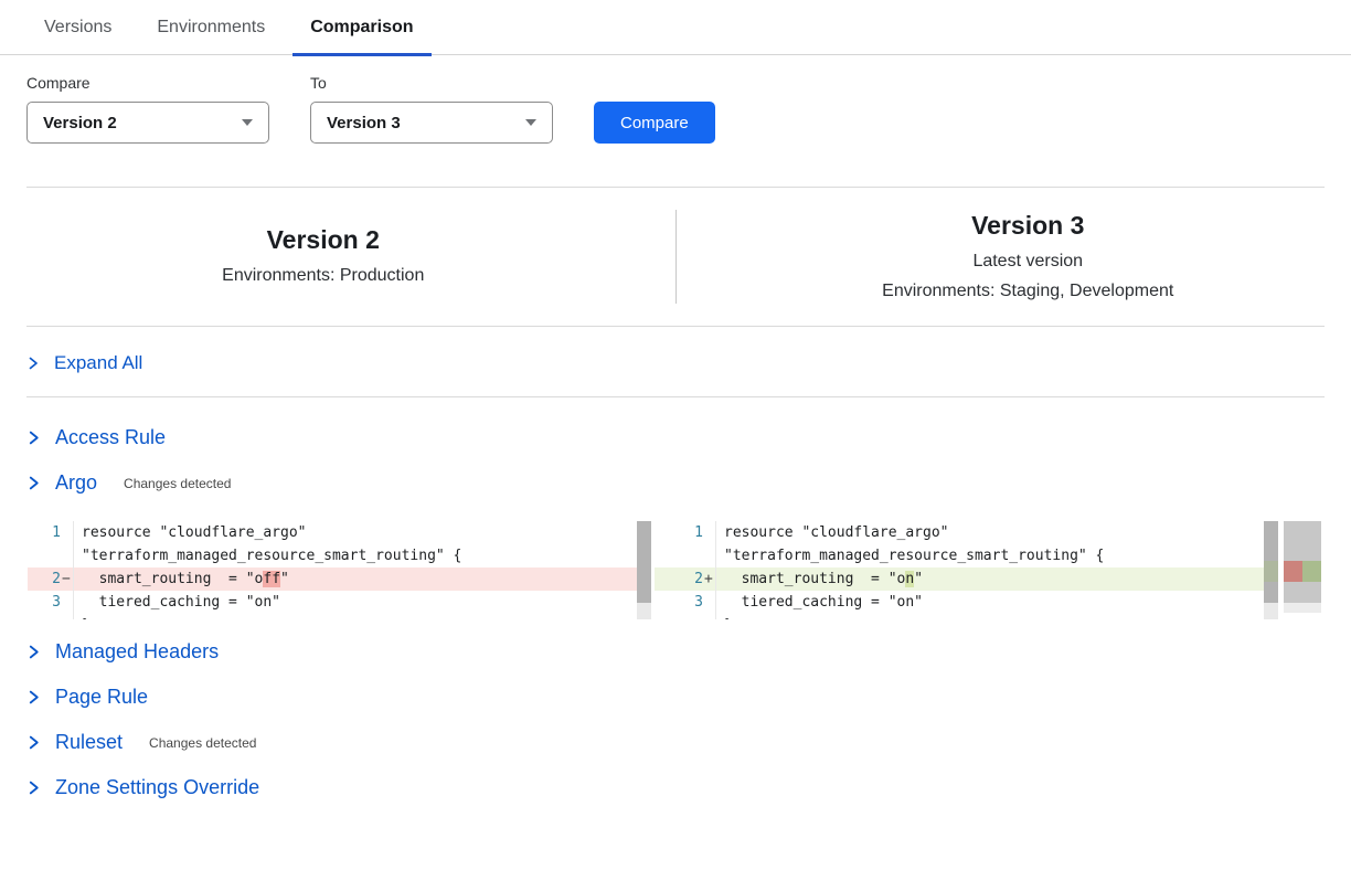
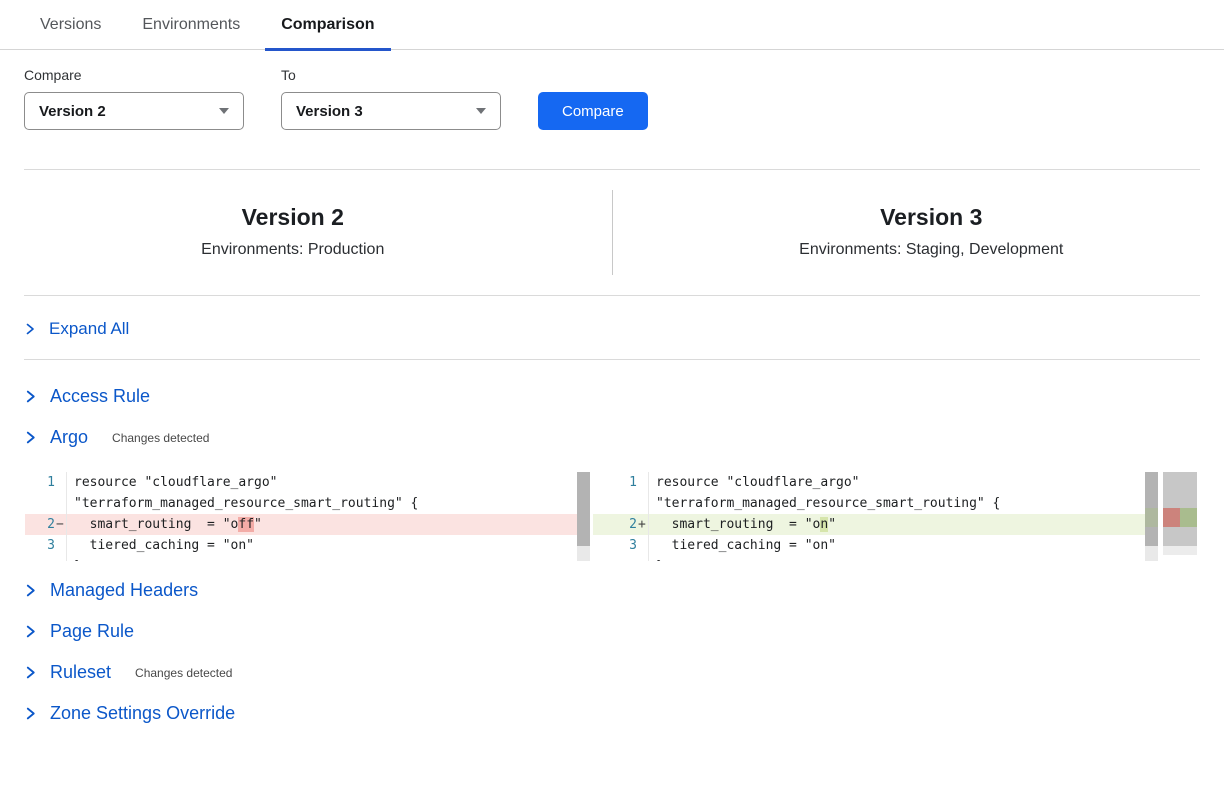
  Versions
  Environments
  Comparison
  Compare
  Version 2
  To
  Version 3
  Compare
  Version 2
  Environments: Production
  Version 3
- Latest version
  Environments: Staging, Development
  Expand All
  Access Rule
  Argo
  Changes detected
  1
  resource "cloudflare_argo"
  "terraform_managed_resource_smart_routing" {
  2
  −
  smart_routing = "off"
  3
  tiered_caching = "on"
  1
  resource "cloudflare_argo"
  "terraform_managed_resource_smart_routing" {
  2
  +
  smart_routing = "on"
  3
  tiered_caching = "on"
  Managed Headers
  Page Rule
  Ruleset
  Changes detected
  Zone Settings Override
